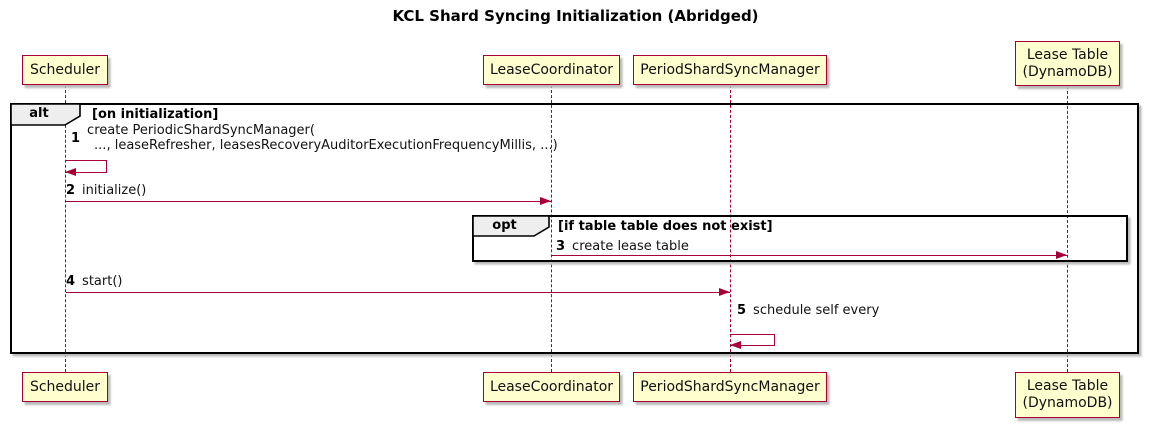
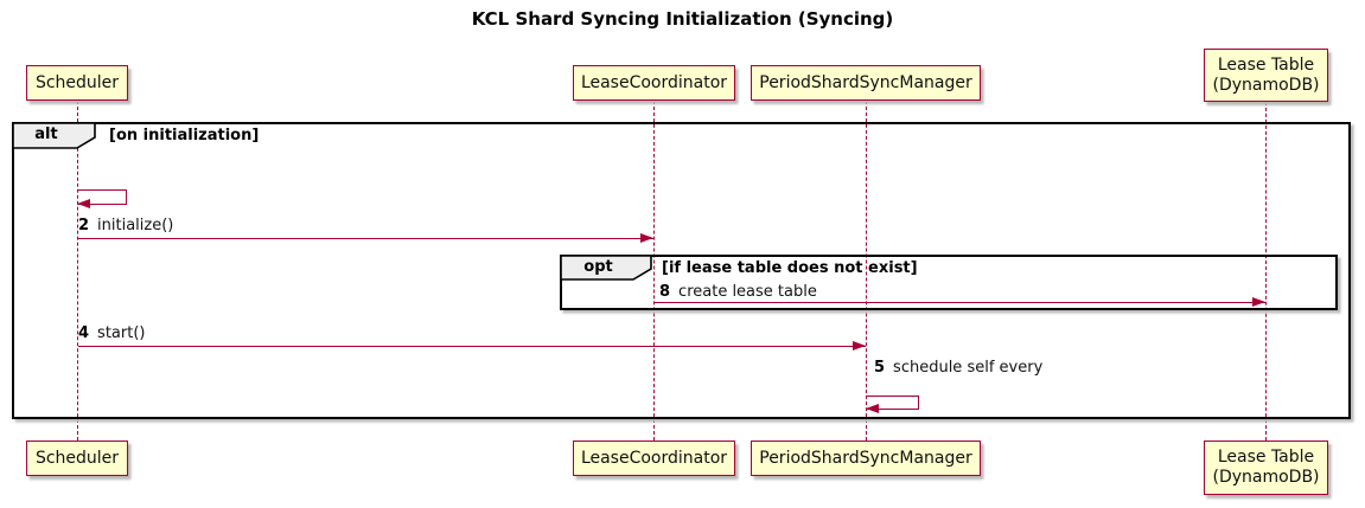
- KCL Shard Syncing Initialization (Abridged)
+ KCL Shard Syncing Initialization (Syncing)
  alt
  [on initialization]
  opt
- [if table table does not exist]
+ [if lease table does not exist]
- 1
- create PeriodicShardSyncManager(
- ..., leaseRefresher, leasesRecoveryAuditorExecutionFrequencyMillis, ...)
  2
  initialize()
- 3
+ 8
  create lease table
  4
  start()
  5
  schedule self every
  Scheduler
  LeaseCoordinator
  PeriodShardSyncManager
  Lease Table
  (DynamoDB)
  Scheduler
  LeaseCoordinator
  PeriodShardSyncManager
  Lease Table
  (DynamoDB)
